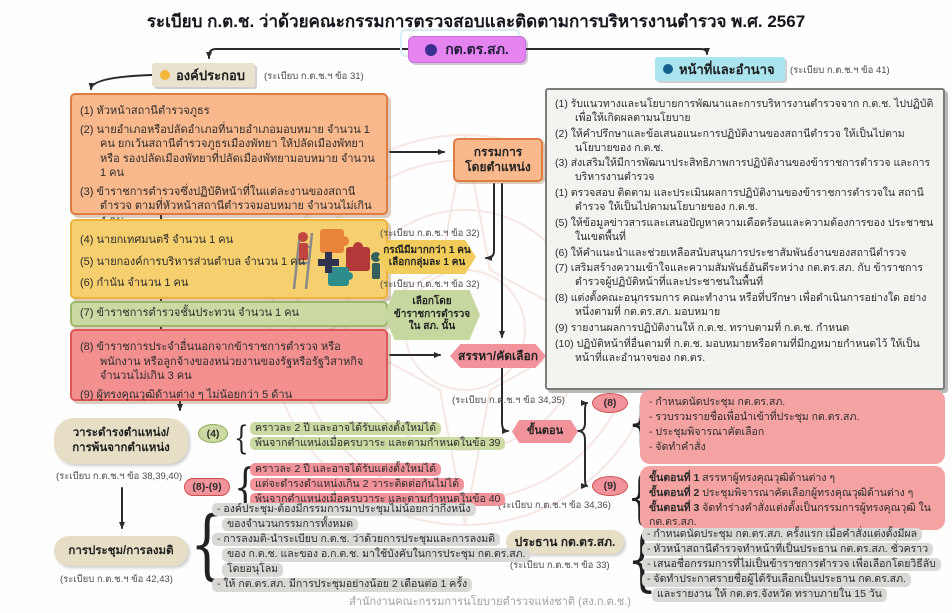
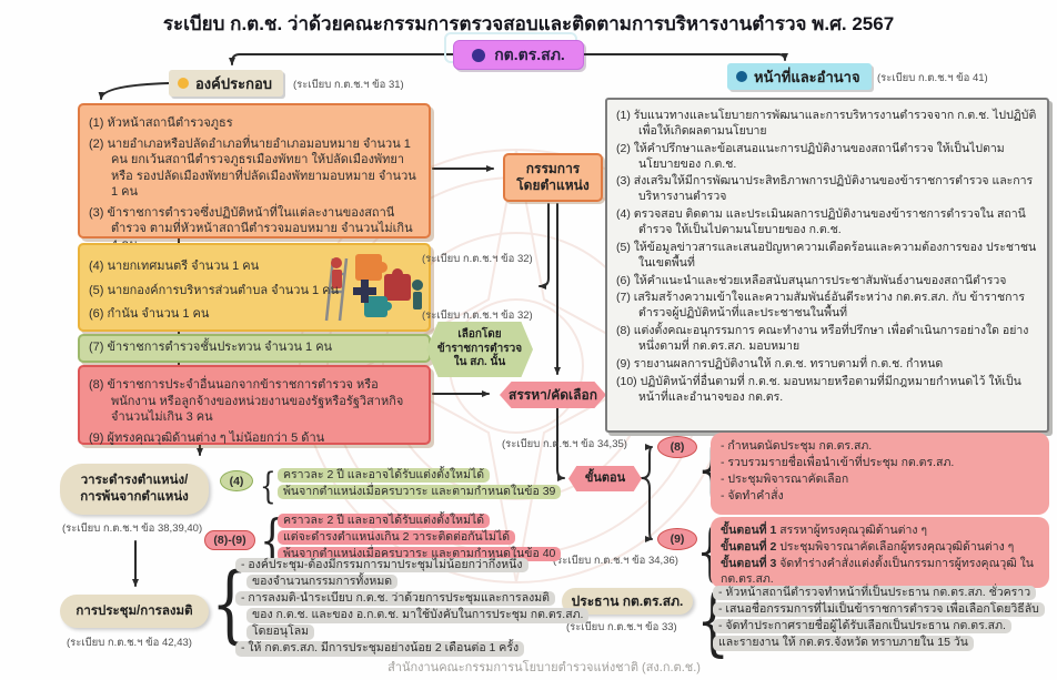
  ระเบียบ ก.ต.ช. ว่าด้วยคณะกรรมการตรวจสอบและติดตามการบริหารงานตำรวจ พ.ศ. 2567
  กต.ตร.สภ.
  องค์ประกอบ
  (ระเบียบ ก.ต.ช.ฯ ข้อ 31)
  หน้าที่และอำนาจ
  (ระเบียบ ก.ต.ช.ฯ ข้อ 41)
  (1) หัวหน้าสถานีตำรวจภูธร
  (2) นายอำเภอหรือปลัดอำเภอที่นายอำเภอมอบหมาย จำนวน 1 คน ยกเว้นสถานีตำรวจภูธรเมืองพัทยา ให้ปลัดเมืองพัทยาหรือ รองปลัดเมืองพัทยาที่ปลัดเมืองพัทยามอบหมาย จำนวน 1 คน
  (3) ข้าราชการตำรวจซึ่งปฏิบัติหน้าที่ในแต่ละงานของสถานีตำรวจ ตามที่หัวหน้าสถานีตำรวจมอบหมาย จำนวนไม่เกิน
  (4) นายกเทศมนตรี จำนวน 1 คน
  (5) นายกองค์การบริหารส่วนตำบล จำนวน 1 คน
  (6) กำนัน จำนวน 1 คน
  (7) ข้าราชการตำรวจชั้นประทวน จำนวน 1 คน
  (8) ข้าราชการประจำอื่นนอกจากข้าราชการตำรวจ หรือพนักงาน หรือลูกจ้างของหน่วยงานของรัฐหรือรัฐวิสาหกิจ จำนวนไม่เกิน 3 คน
  (9) ผู้ทรงคุณวุฒิด้านต่าง ๆ ไม่น้อยกว่า 5 ด้าน
  กรรมการ
  โดยตำแหน่ง
  (ระเบียบ ก.ต.ช.ฯ ข้อ 32)
- กรณีมีมากกว่า 1 คน
- เลือกกลุ่มละ 1 คน
  (ระเบียบ ก.ต.ช.ฯ ข้อ 32)
  เลือกโดย
  ข้าราชการตำรวจ
  ใน สภ. นั้น
  สรรหา/คัดเลือก
  ขั้นตอน
  (1) รับแนวทางและนโยบายการพัฒนาและการบริหารงานตำรวจจาก ก.ต.ช. ไปปฏิบัติเพื่อให้เกิดผลตามนโยบาย
  (2) ให้คำปรึกษาและข้อเสนอแนะการปฏิบัติงานของสถานีตำรวจ ให้เป็นไปตามนโยบายของ ก.ต.ช.
  (3) ส่งเสริมให้มีการพัฒนาประสิทธิภาพการปฏิบัติงานของข้าราชการตำรวจ และการบริหารงานตำรวจ
- (1) ตรวจสอบ ติดตาม และประเมินผลการปฏิบัติงานของข้าราชการตำรวจใน สถานีตำรวจ ให้เป็นไปตามนโยบายของ ก.ต.ช.
+ (4) ตรวจสอบ ติดตาม และประเมินผลการปฏิบัติงานของข้าราชการตำรวจใน สถานีตำรวจ ให้เป็นไปตามนโยบายของ ก.ต.ช.
  (5) ให้ข้อมูลข่าวสารและเสนอปัญหาความเดือดร้อนและความต้องการของ ประชาชนในเขตพื้นที่
  (6) ให้คำแนะนำและช่วยเหลือสนับสนุนการประชาสัมพันธ์งานของสถานีตำรวจ
  (7) เสริมสร้างความเข้าใจและความสัมพันธ์อันดีระหว่าง กต.ตร.สภ. กับ ข้าราชการตำรวจผู้ปฏิบัติหน้าที่และประชาชนในพื้นที่
  (8) แต่งตั้งคณะอนุกรรมการ คณะทำงาน หรือที่ปรึกษา เพื่อดำเนินการอย่างใด อย่างหนึ่งตามที่ กต.ตร.สภ. มอบหมาย
  (9) รายงานผลการปฏิบัติงานให้ ก.ต.ช. ทราบตามที่ ก.ต.ช. กำหนด
  (10) ปฏิบัติหน้าที่อื่นตามที่ ก.ต.ช. มอบหมายหรือตามที่มีกฎหมายกำหนดไว้ ให้เป็นหน้าที่และอำนาจของ กต.ตร.
  (ระเบียบ ก.ต.ช.ฯ ข้อ 34,35)
  (8)
  - กำหนดนัดประชุม กต.ตร.สภ.
  - รวบรวมรายชื่อเพื่อนำเข้าที่ประชุม กต.ตร.สภ.
  - ประชุมพิจารณาคัดเลือก
  - จัดทำคำสั่ง
  (9)
  ระเบียบ ก.ต.ช.ฯ ข้อ 34,36)
  ขั้นตอนที่ 1 สรรหาผู้ทรงคุณวุฒิด้านต่าง ๆ
  ขั้นตอนที่ 2 ประชุมพิจารณาคัดเลือกผู้ทรงคุณวุฒิด้านต่าง ๆ
  ขั้นตอนที่ 3 จัดทำร่างคำสั่งแต่งตั้งเป็นกรรมการผู้ทรงคุณวุฒิ ใน กต.ตร.สภ.
  ประธาน กต.ตร.สภ.
  (ระเบียบ ก.ต.ช.ฯ ข้อ 33)
- - กำหนดนัดประชุม กต.ตร.สภ. ครั้งแรก เมื่อคำสั่งแต่งตั้งมีผล
  - หัวหน้าสถานีตำรวจทำหน้าที่เป็นประธาน กต.ตร.สภ. ชั่วคราว
  - เสนอชื่อกรรมการที่ไม่เป็นข้าราชการตำรวจ เพื่อเลือกโดยวิธีลับ
  - จัดทำประกาศรายชื่อผู้ได้รับเลือกเป็นประธาน กต.ตร.สภ.
  และรายงาน ให้ กต.ตร.จังหวัด ทราบภายใน 15 วัน
  วาระดำรงตำแหน่ง/
  การพ้นจากตำแหน่ง
  (ระเบียบ ก.ต.ช.ฯ ข้อ 38,39,40)
  (4)
  {
  คราวละ 2 ปี และอาจได้รับแต่งตั้งใหม่ได้
  พ้นจากตำแหน่งเมื่อครบวาระ และตามกำหนดในข้อ 39
  (8)-(9)
  {
  คราวละ 2 ปี และอาจได้รับแต่งตั้งใหม่ได้
  แต่จะดำรงตำแหน่งเกิน 2 วาระติดต่อกันไม่ได้
  พ้นจากตำแหน่งเมื่อครบวาระ และตามกำหนดในข้อ 40
  การประชุม/การลงมติ
  (ระเบียบ ก.ต.ช.ฯ ข้อ 42,43)
  {
  - องค์ประชุม-ต้องมีกรรมการมาประชุมไม่น้อยกว่ากึ่งหนึ่ง
  ของจำนวนกรรมการทั้งหมด
  - การลงมติ-นำระเบียบ ก.ต.ช. ว่าด้วยการประชุมและการลงมติ
  ของ ก.ต.ช. และของ อ.ก.ต.ช. มาใช้บังคับในการประชุม กต.ตร.สภ.
  โดยอนุโลม
  - ให้ กต.ตร.สภ. มีการประชุมอย่างน้อย 2 เดือนต่อ 1 ครั้ง
  สำนักงานคณะกรรมการนโยบายตำรวจแห่งชาติ (สง.ก.ต.ช.)
